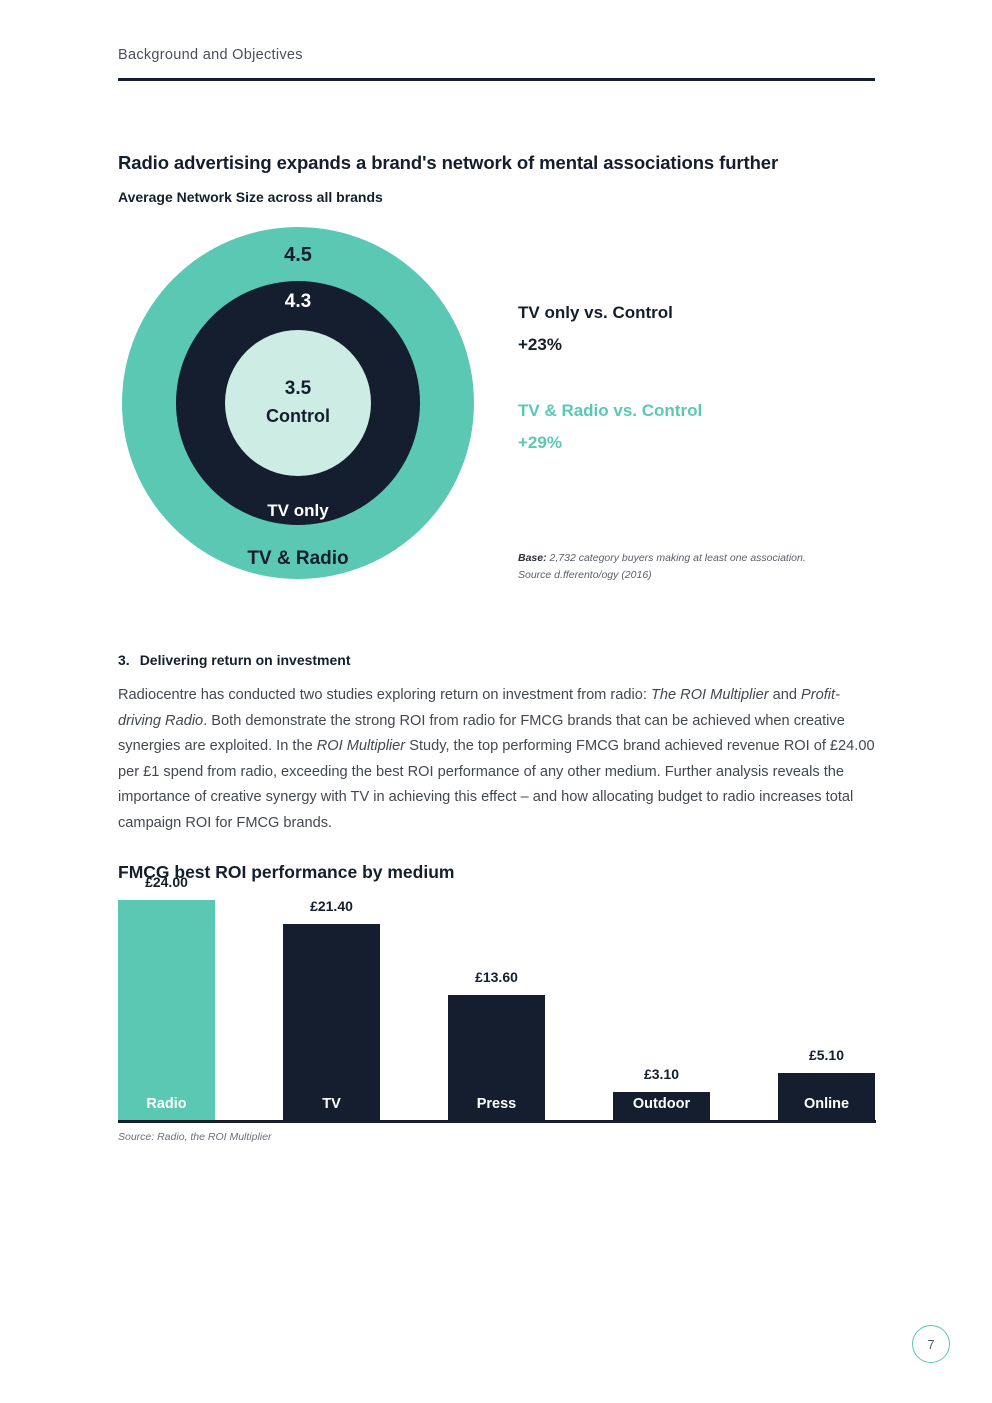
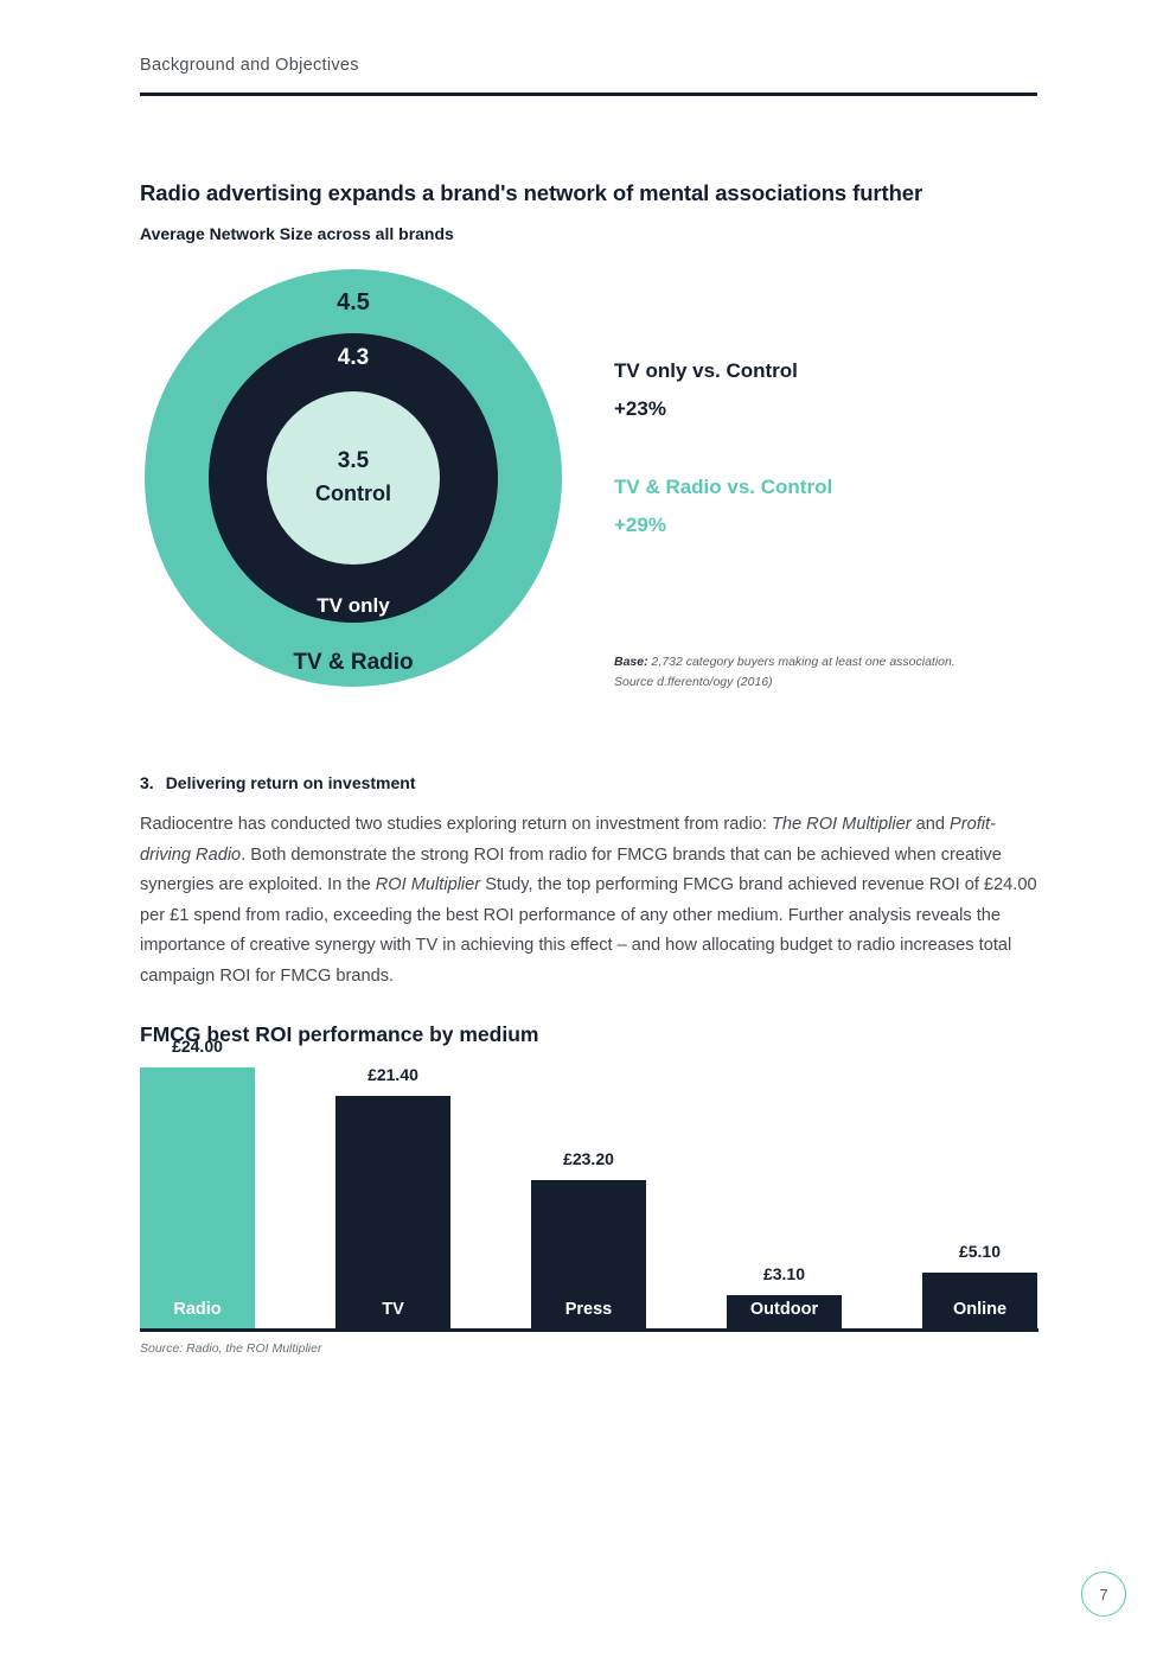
  Background and Objectives
  Radio advertising expands a brand's network of mental associations further
  Average Network Size across all brands
  4.5
  4.3
  3.5
  Control
  TV only
  TV & Radio
  TV only vs. Control
  +23%
  TV & Radio vs. Control
  +29%
  Base: 2,732 category buyers making at least one association.
  Source d.fferento/ogy (2016)
  3. Delivering return on investment
  Radiocentre has conducted two studies exploring return on investment from radio: The ROI Multiplier and Profit-driving Radio. Both demonstrate the strong ROI from radio for FMCG brands that can be achieved when creative synergies are exploited. In the ROI Multiplier Study, the top performing FMCG brand achieved revenue ROI of £24.00 per £1 spend from radio, exceeding the best ROI performance of any other medium. Further analysis reveals the importance of creative synergy with TV in achieving this effect – and how allocating budget to radio increases total campaign ROI for FMCG brands.
  FMCG best ROI performance by medium
  £24.00
  Radio
  £21.40
  TV
- £13.60
+ £23.20
  Press
  £3.10
  Outdoor
  £5.10
  Online
  Source: Radio, the ROI Multiplier
  7
